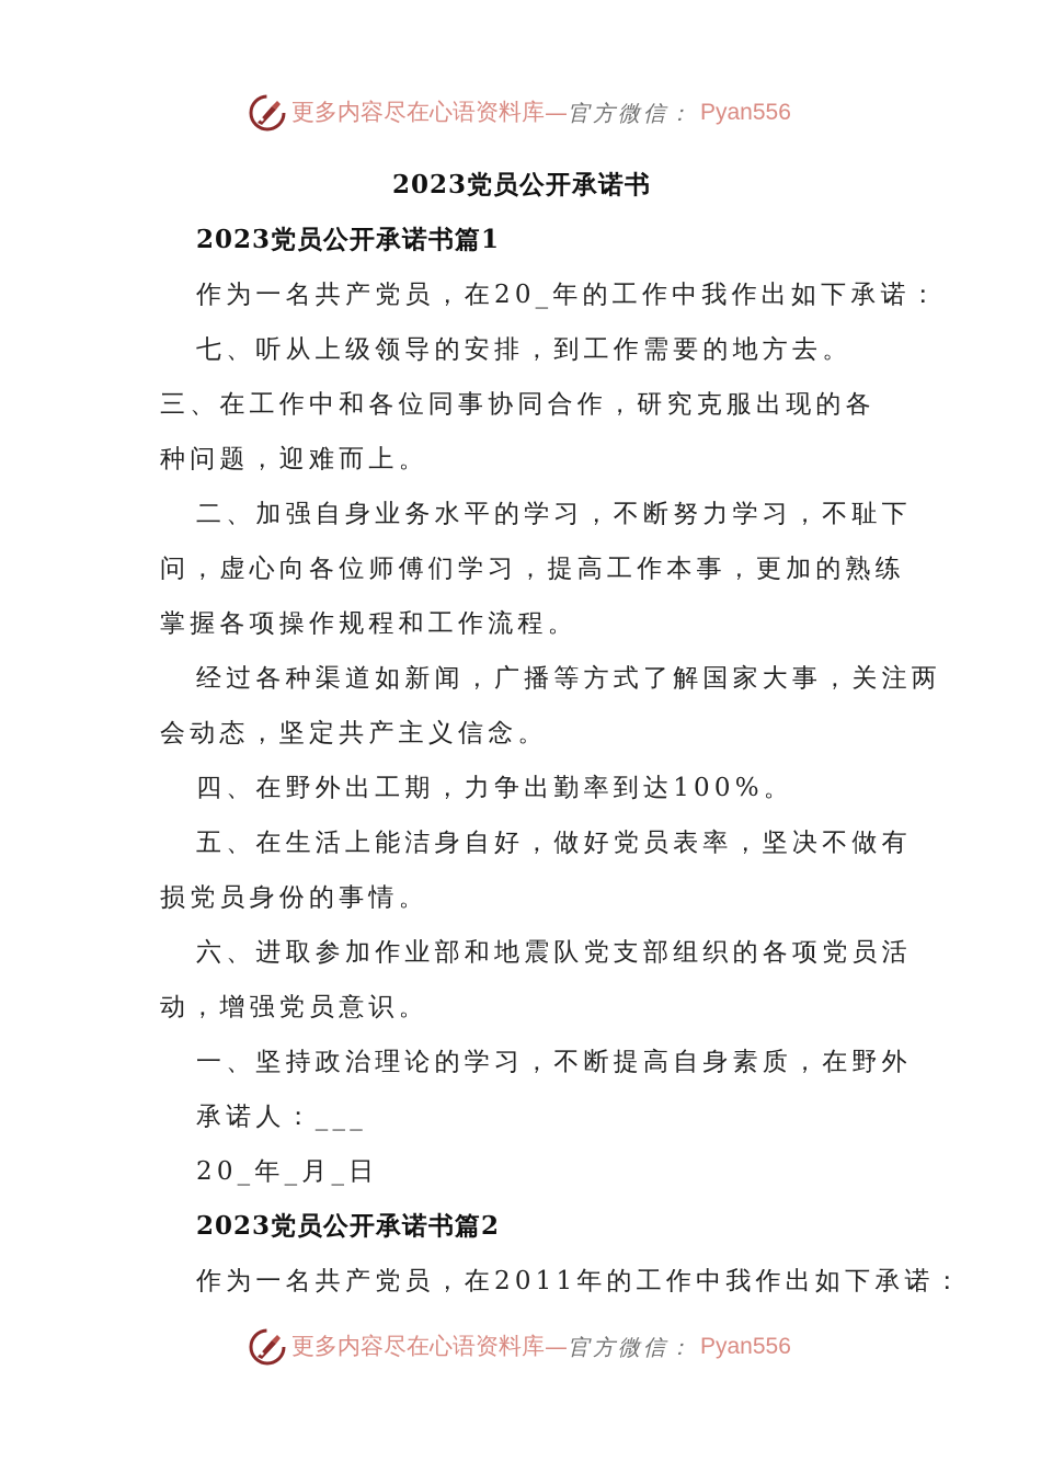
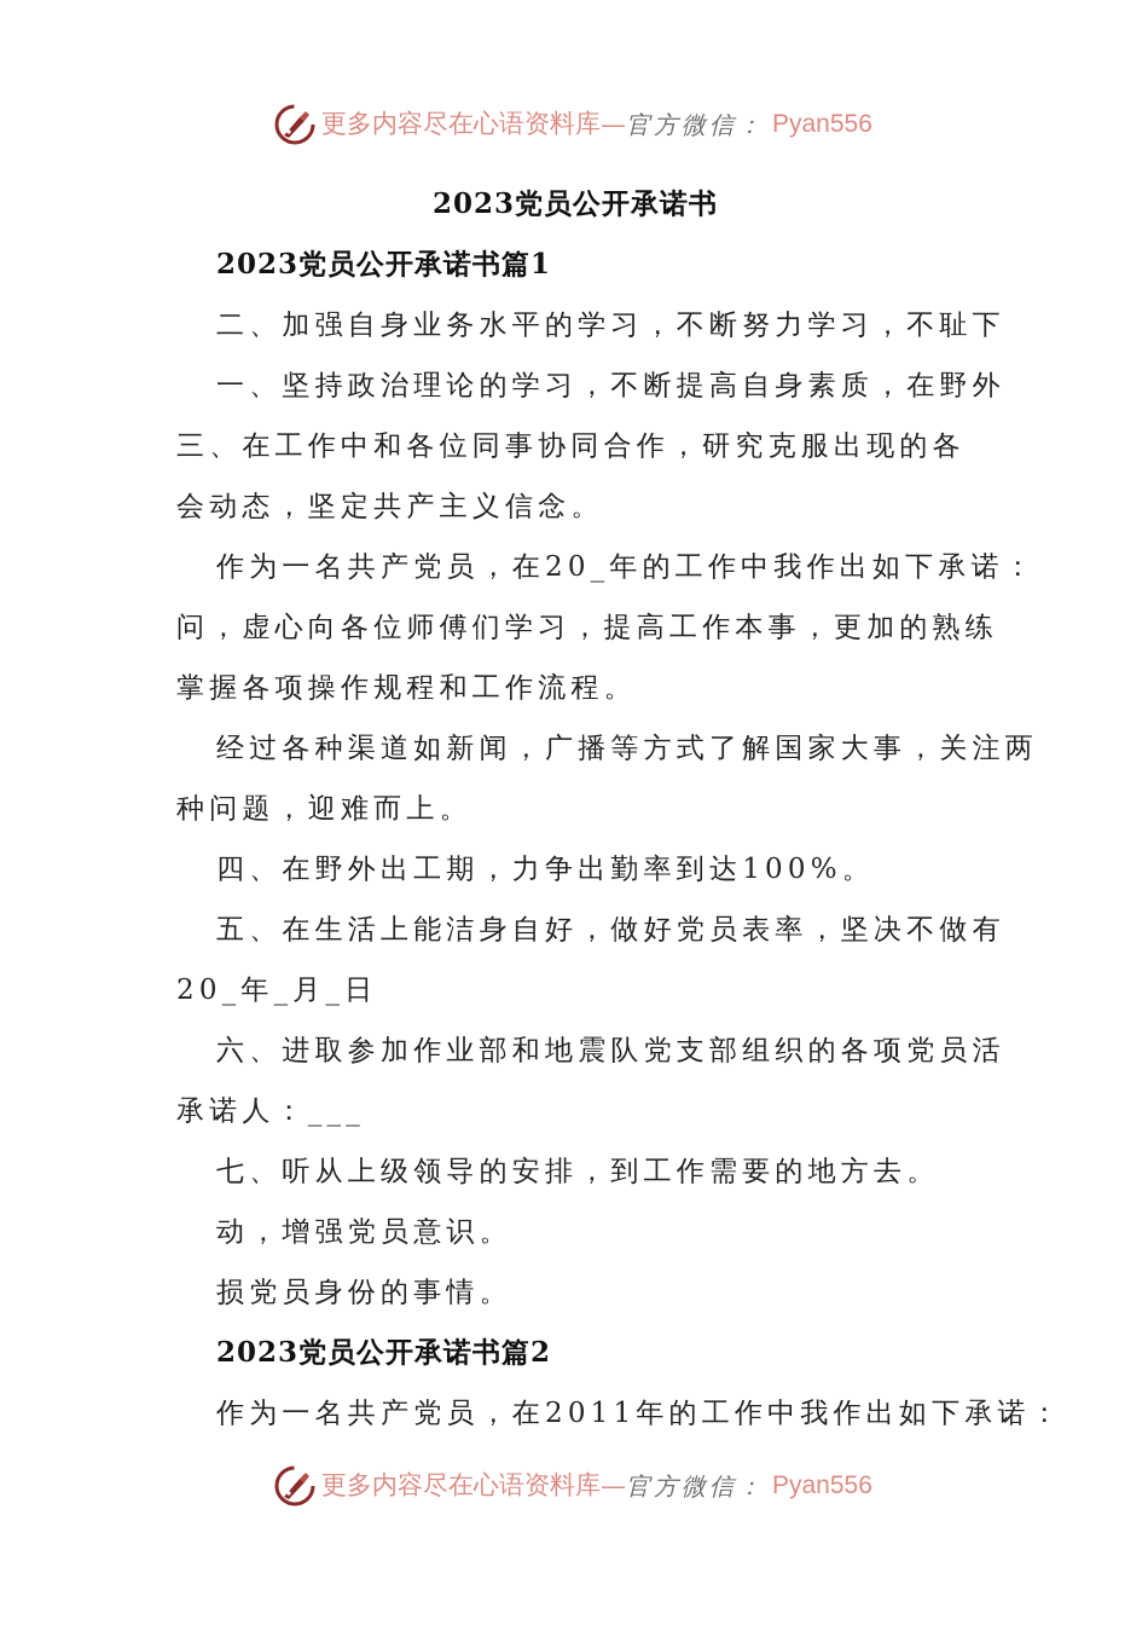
  更多内容尽在心语资料库
  —
  官方微信：
  Pyan556
  2023党员公开承诺书
  2023党员公开承诺书篇1
- 作为一名共产党员，在20_年的工作中我作出如下承诺：
+ 二、加强自身业务水平的学习，不断努力学习，不耻下
- 七、听从上级领导的安排，到工作需要的地方去。
+ 一、坚持政治理论的学习，不断提高自身素质，在野外
  三、在工作中和各位同事协同合作，研究克服出现的各
- 种问题，迎难而上。
+ 会动态，坚定共产主义信念。
- 二、加强自身业务水平的学习，不断努力学习，不耻下
+ 作为一名共产党员，在20_年的工作中我作出如下承诺：
  问，虚心向各位师傅们学习，提高工作本事，更加的熟练
  掌握各项操作规程和工作流程。
  经过各种渠道如新闻，广播等方式了解国家大事，关注两
- 会动态，坚定共产主义信念。
+ 种问题，迎难而上。
  四、在野外出工期，力争出勤率到达100%。
  五、在生活上能洁身自好，做好党员表率，坚决不做有
- 损党员身份的事情。
+ 20_年_月_日
  六、进取参加作业部和地震队党支部组织的各项党员活
- 动，增强党员意识。
+ 承诺人：___
- 一、坚持政治理论的学习，不断提高自身素质，在野外
+ 七、听从上级领导的安排，到工作需要的地方去。
- 承诺人：___
+ 动，增强党员意识。
- 20_年_月_日
+ 损党员身份的事情。
  2023党员公开承诺书篇2
  作为一名共产党员，在2011年的工作中我作出如下承诺：
  更多内容尽在心语资料库
  —
  官方微信：
  Pyan556
